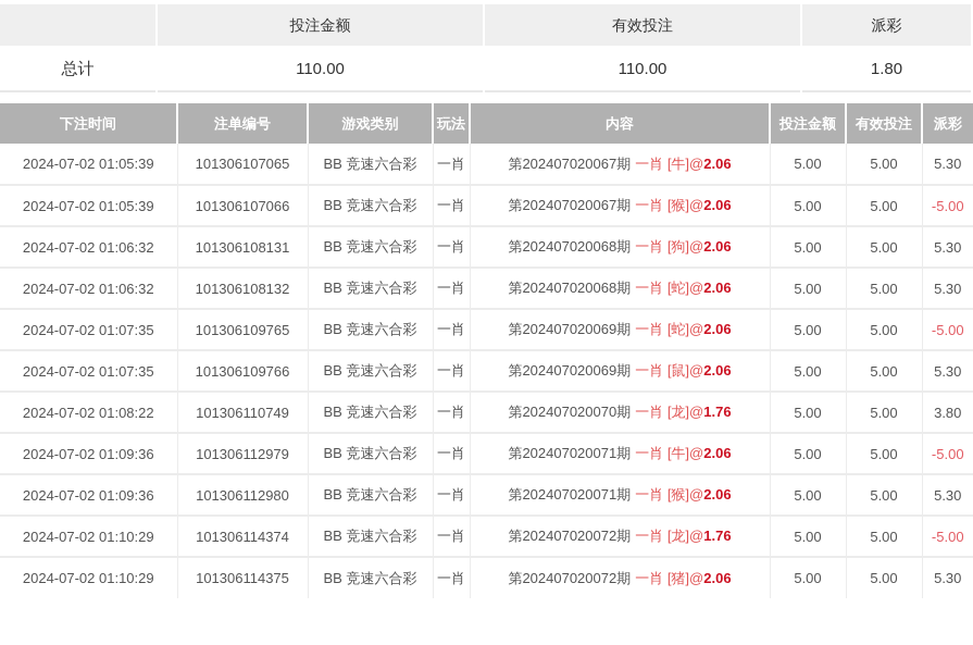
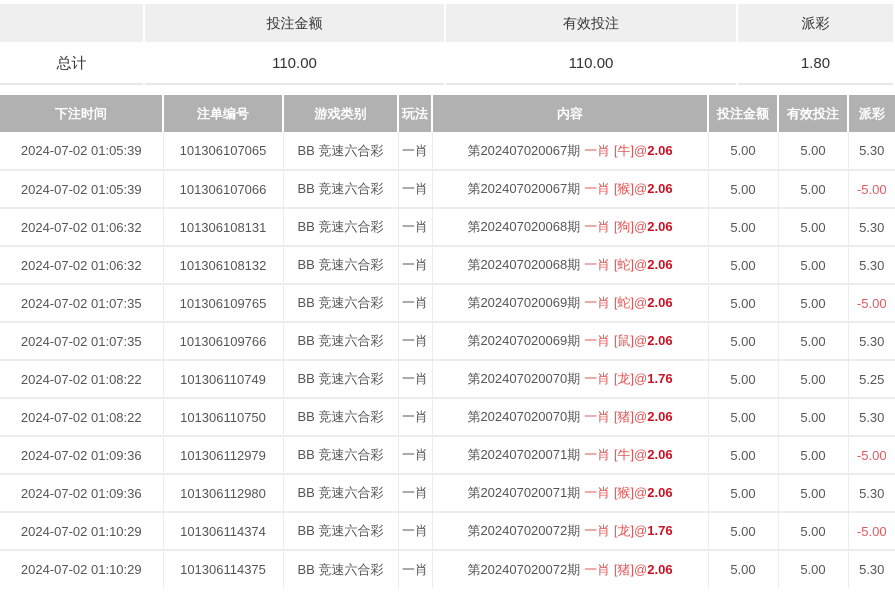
  投注金额
  有效投注
  派彩
  总计
  110.00
  110.00
  1.80
  下注时间	注单编号	游戏类别	玩法	内容	投注金额	有效投注	派彩
  2024-07-02 01:05:39	101306107065	BB 竞速六合彩	一肖	第202407020067期 一肖 [牛]@2.06	5.00	5.00	5.30
  2024-07-02 01:05:39	101306107066	BB 竞速六合彩	一肖	第202407020067期 一肖 [猴]@2.06	5.00	5.00	-5.00
  2024-07-02 01:06:32	101306108131	BB 竞速六合彩	一肖	第202407020068期 一肖 [狗]@2.06	5.00	5.00	5.30
  2024-07-02 01:06:32	101306108132	BB 竞速六合彩	一肖	第202407020068期 一肖 [蛇]@2.06	5.00	5.00	5.30
  2024-07-02 01:07:35	101306109765	BB 竞速六合彩	一肖	第202407020069期 一肖 [蛇]@2.06	5.00	5.00	-5.00
  2024-07-02 01:07:35	101306109766	BB 竞速六合彩	一肖	第202407020069期 一肖 [鼠]@2.06	5.00	5.00	5.30
- 2024-07-02 01:08:22	101306110749	BB 竞速六合彩	一肖	第202407020070期 一肖 [龙]@1.76	5.00	5.00	3.80
+ 2024-07-02 01:08:22	101306110749	BB 竞速六合彩	一肖	第202407020070期 一肖 [龙]@1.76	5.00	5.00	5.25
+ 2024-07-02 01:08:22	101306110750	BB 竞速六合彩	一肖	第202407020070期 一肖 [猪]@2.06	5.00	5.00	5.30
  2024-07-02 01:09:36	101306112979	BB 竞速六合彩	一肖	第202407020071期 一肖 [牛]@2.06	5.00	5.00	-5.00
  2024-07-02 01:09:36	101306112980	BB 竞速六合彩	一肖	第202407020071期 一肖 [猴]@2.06	5.00	5.00	5.30
  2024-07-02 01:10:29	101306114374	BB 竞速六合彩	一肖	第202407020072期 一肖 [龙]@1.76	5.00	5.00	-5.00
  2024-07-02 01:10:29	101306114375	BB 竞速六合彩	一肖	第202407020072期 一肖 [猪]@2.06	5.00	5.00	5.30
